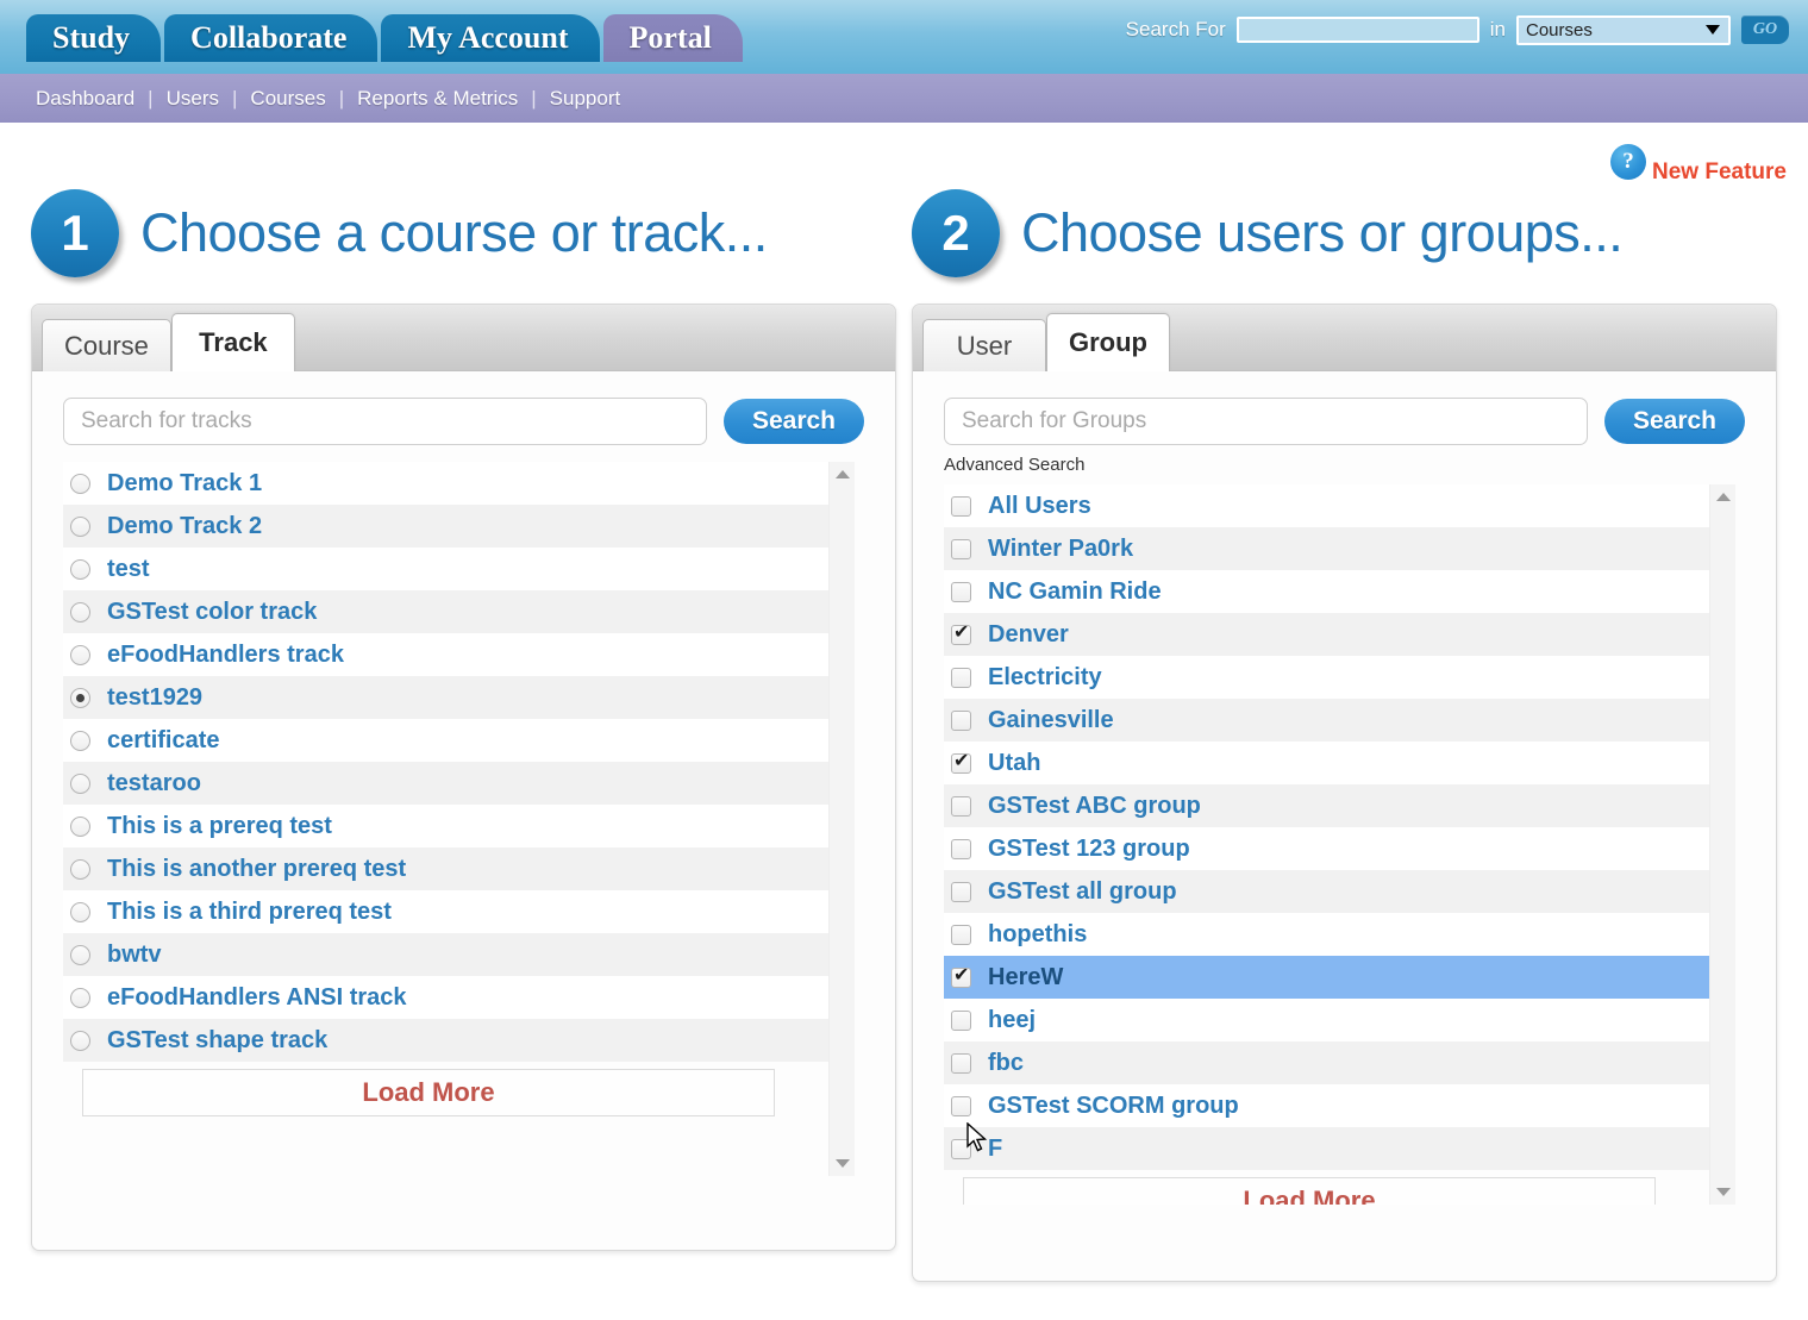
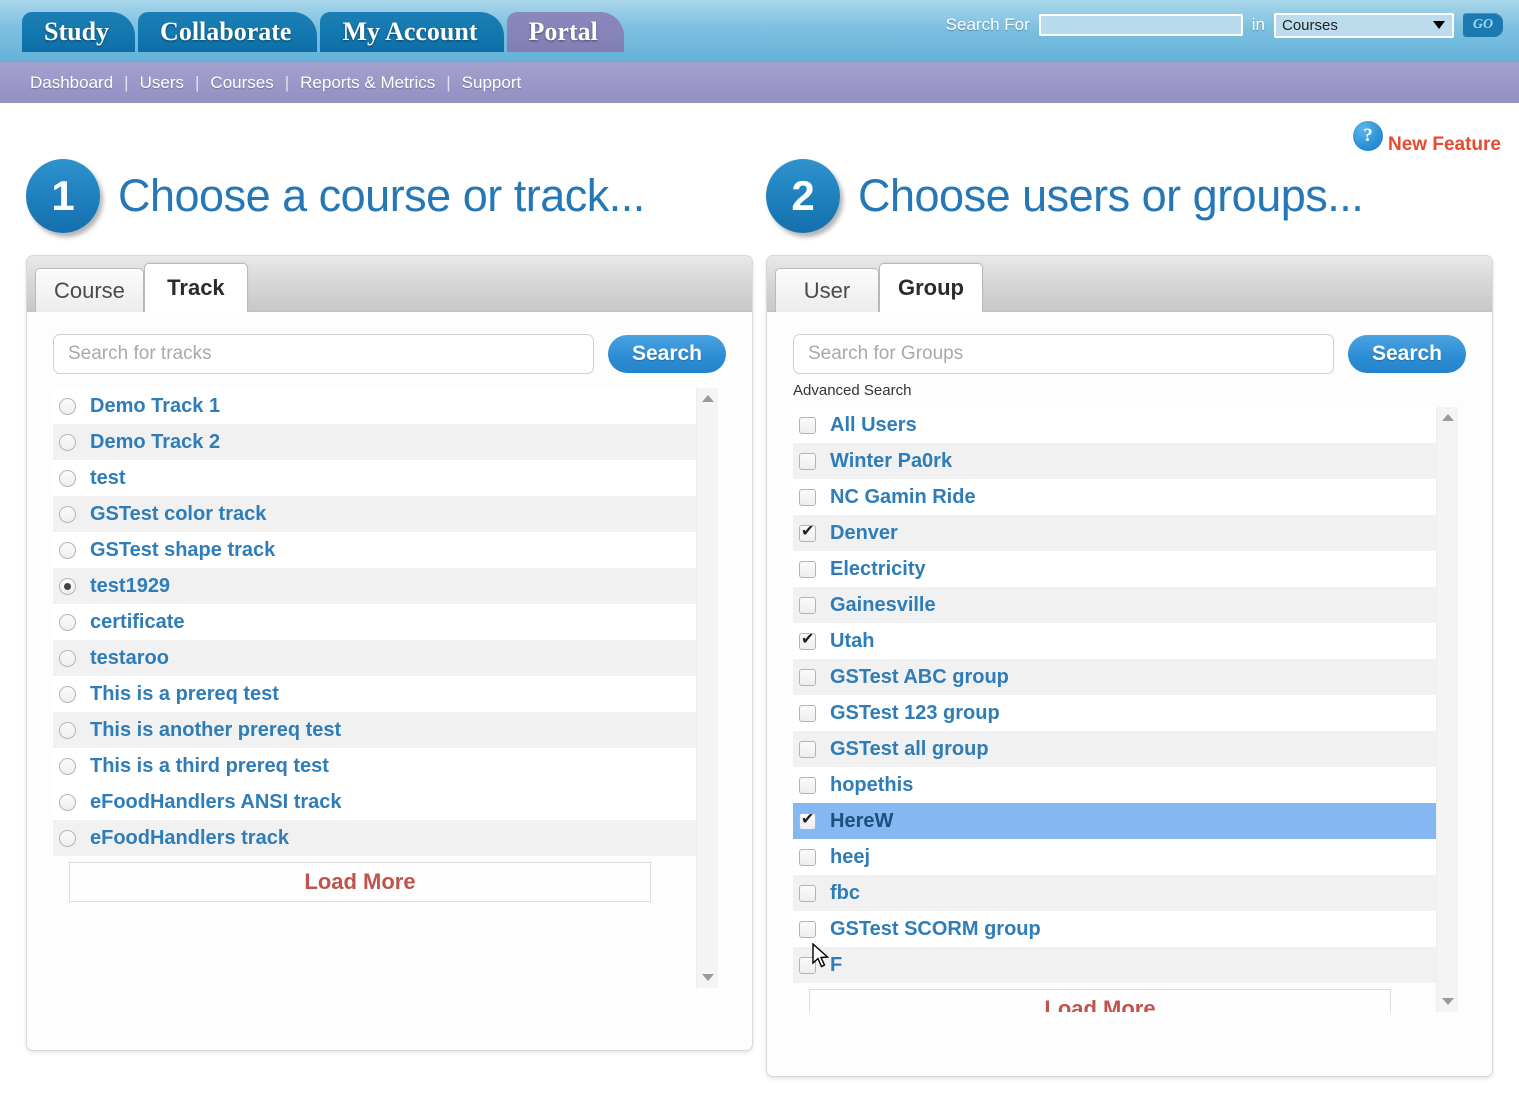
  Study
  Collaborate
  My Account
  Portal
  Search For
  in
  Courses
  GO
  Dashboard
  |
  Users
  |
  Courses
  |
  Reports & Metrics
  |
  Support
  ?
  New Feature
  1
  Choose a course or track...
  2
  Choose users or groups...
  Course
  Track
  Search for tracks
  Search
  Demo Track 1
  Demo Track 2
  test
  GSTest color track
- eFoodHandlers track
+ GSTest shape track
  test1929
  certificate
  testaroo
  This is a prereq test
  This is another prereq test
  This is a third prereq test
- bwtv
  eFoodHandlers ANSI track
- GSTest shape track
+ eFoodHandlers track
  Load More
  User
  Group
  Search for Groups
  Search
  Advanced Search
  All Users
  Winter Pa0rk
  NC Gamin Ride
  Denver
  Electricity
  Gainesville
  Utah
  GSTest ABC group
  GSTest 123 group
  GSTest all group
  hopethis
  HereW
  heej
  fbc
  GSTest SCORM group
  F
  Load More
